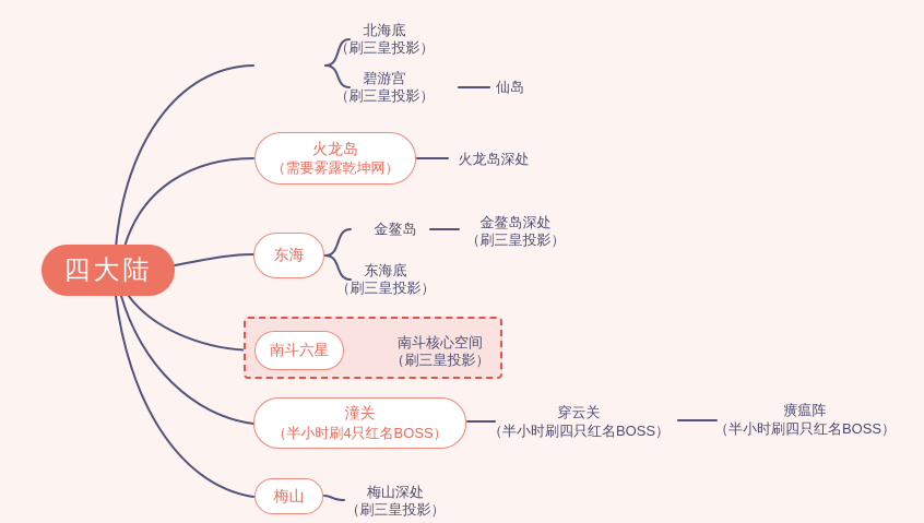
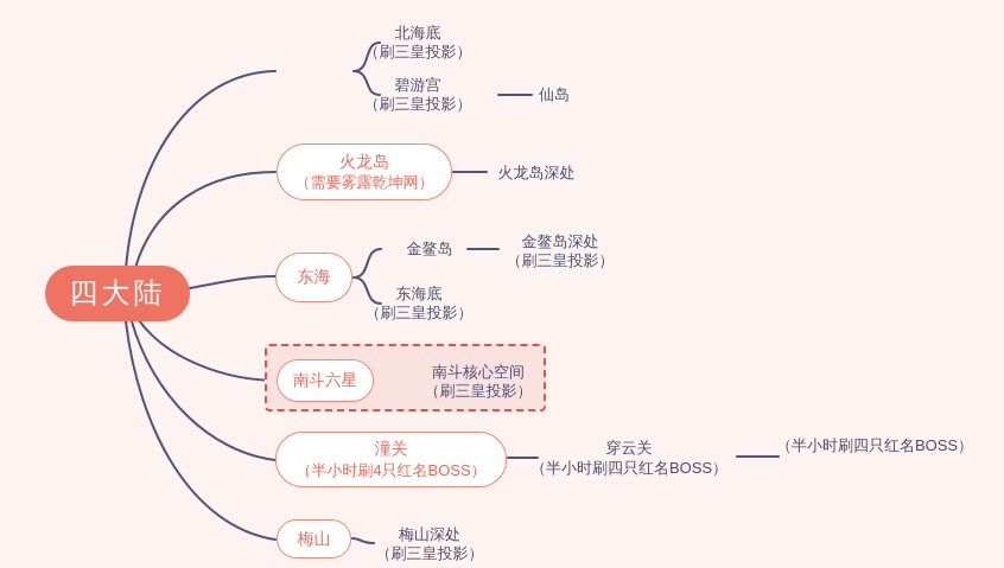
  四大陆
  北海底
  （刷三皇投影）
  碧游宫
  （刷三皇投影）
  仙岛
  火龙岛
  （需要雾露乾坤网）
  火龙岛深处
  东海
  金鳌岛
  金鳌岛深处
  （刷三皇投影）
  东海底
  （刷三皇投影）
  南斗六星
  南斗核心空间
  （刷三皇投影）
  潼关
  （半小时刷4只红名BOSS）
  穿云关
  （半小时刷四只红名BOSS）
- 癀瘟阵
  （半小时刷四只红名BOSS）
  梅山
  梅山深处
  （刷三皇投影）
